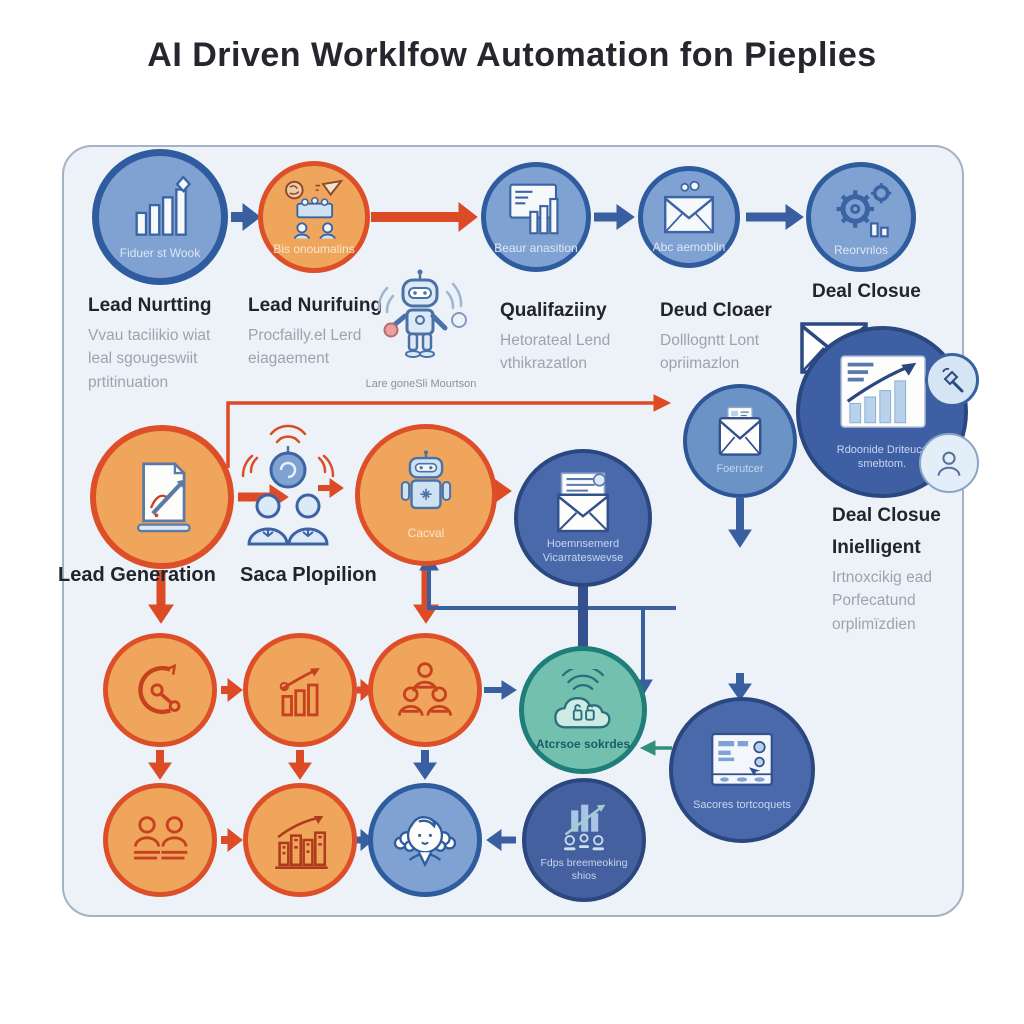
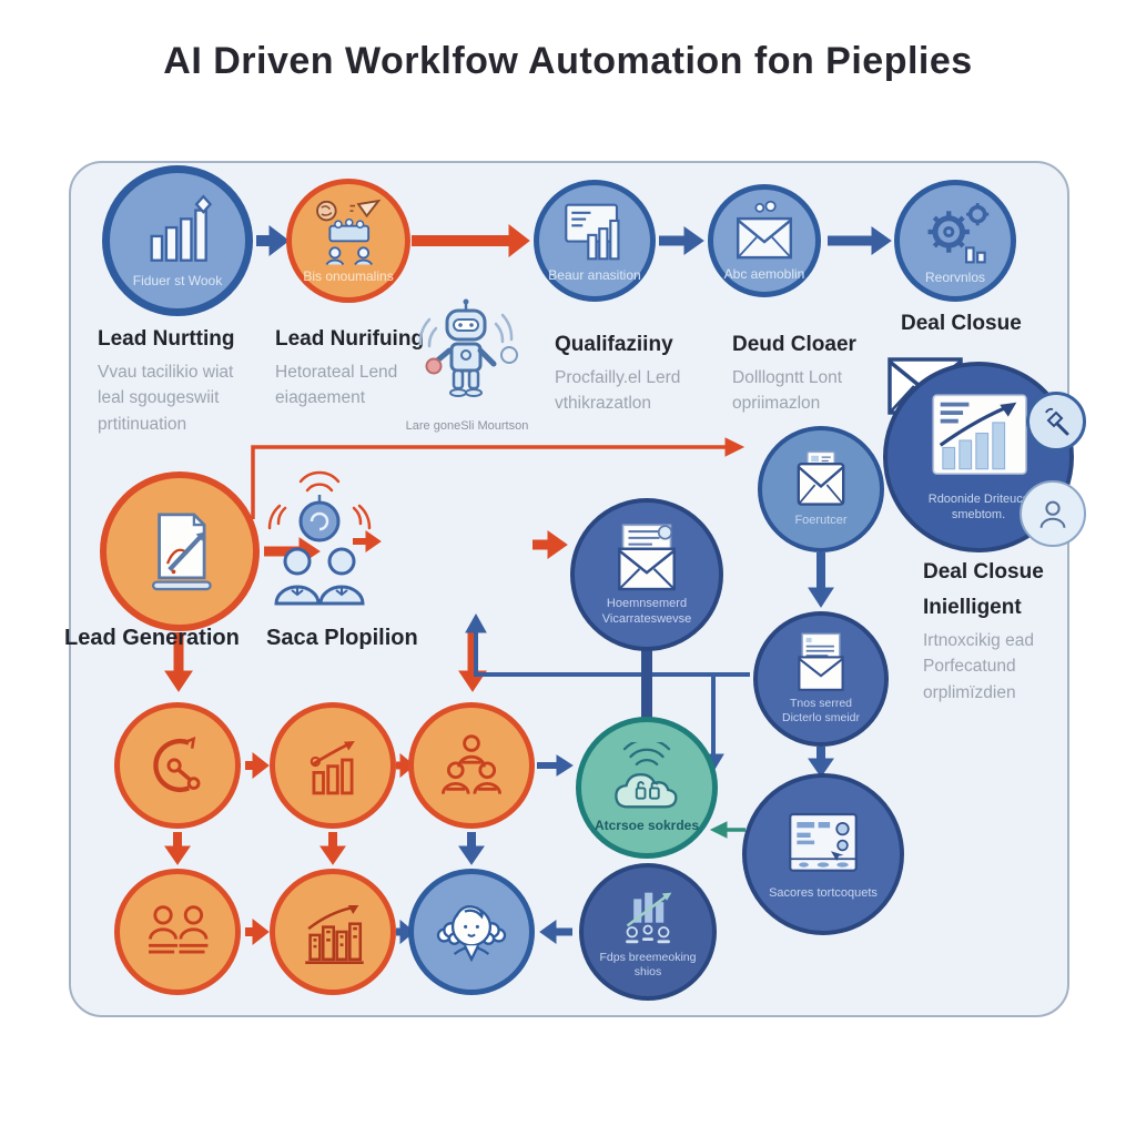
  AI Driven Worklfow Automation fon Pieplies
  Fiduer st Wook
  Bis onoumalins
  Beaur anasition
  Abc aemoblin
  Reorvnlos
  Lead Nurtting
  Vvau tacilikio wiat
  leal sgougeswiit
  prtitinuation
  Lead Nurifuing
- Procfailly.el Lerd
+ Hetorateal Lend
  eiagaement
  Lare goneSli Mourtson
  Qualifaziiny
- Hetorateal Lend
+ Procfailly.el Lerd
  vthikrazatlon
  Deud Cloaer
  Dolllogntt Lont
  opriimazlon
  Deal Closue
  Rdoonide Driteuc
  smebtom.
  Deal Closue
  Inielligent
  Irtnoxcikig ead
  Porfecatund
  orplimïzdien
  Lead Generation
  Saca Plopilion
- Cacval
  Hoemnsemerd
  Vicarrateswevse
  Foerutcer
+ Tnos serred
+ Dicterlo smeidr
  Atcrsoe sokrdes
  Sacores tortcoquets
  Fdps breemeoking
  shios
